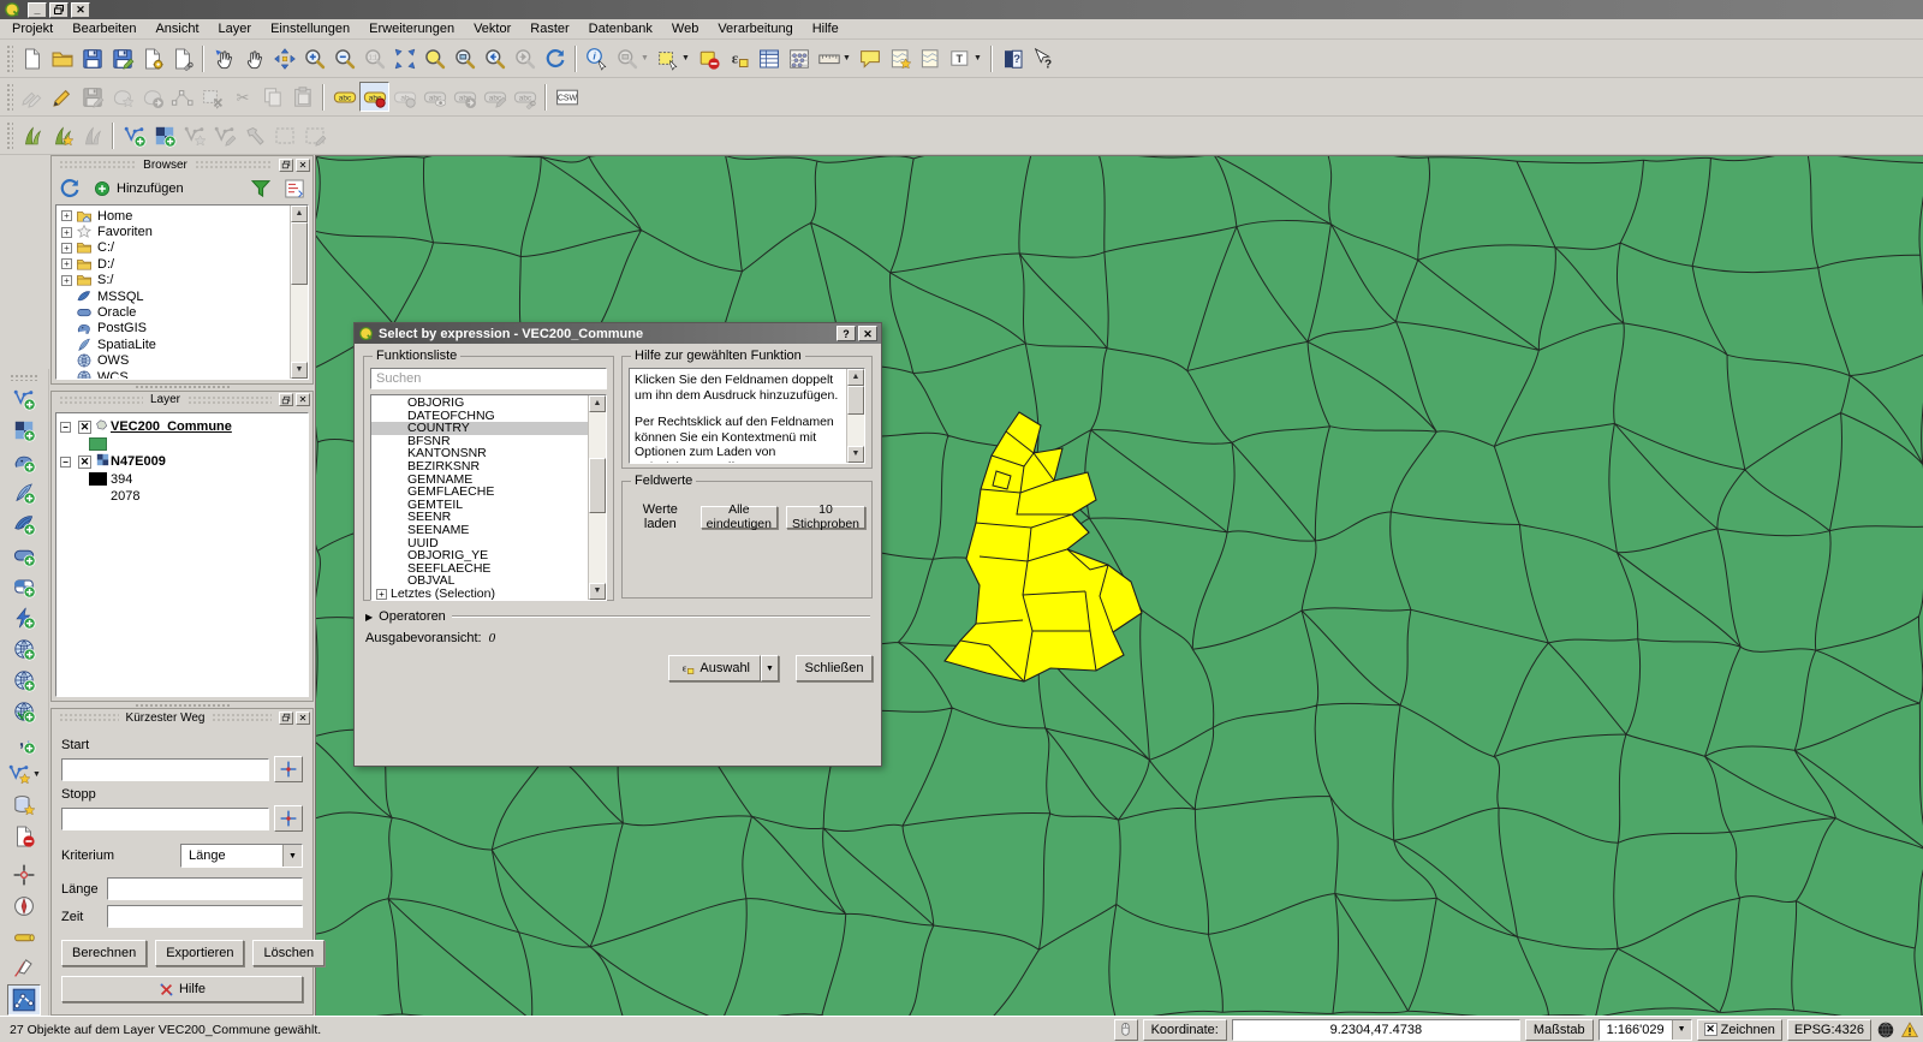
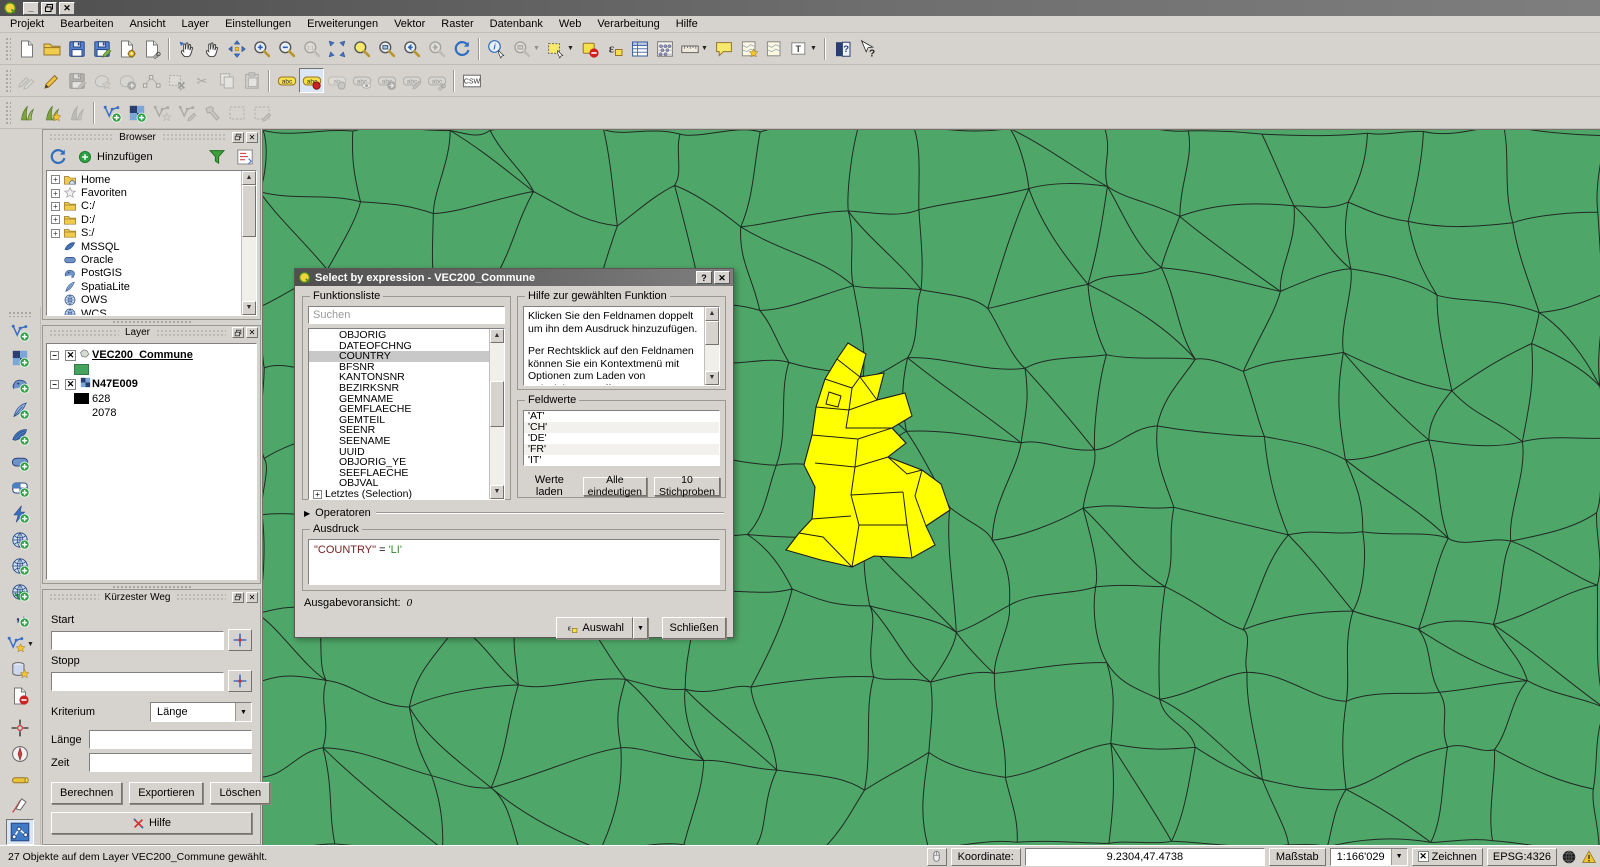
  _
  ✕
  Projekt
  Bearbeiten
  Ansicht
  Layer
  Einstellungen
  Erweiterungen
  Vektor
  Raster
  Datenbank
  Web
  Verarbeitung
  Hilfe
  i
  ε
  T
  ?
  ?
  ✂
  ,
  ,
  Browser
  ✕
  Hinzufügen
  +
  Home
  +
  Favoriten
  +
  C:/
  +
  D:/
  +
  S:/
  MSSQL
  Oracle
  PostGIS
  SpatiaLite
  OWS
  WCS
  Layer
  ✕
  −
  ✕
  VEC200_Commune
  −
  ✕
  N47E009
- 394
+ 628
  2078
  Kürzester Weg
  ✕
  Start
  Stopp
  Kriterium
  Länge
  Länge
  Zeit
  Berechnen
  Exportieren
  Löschen
  Hilfe
  Select by expression - VEC200_Commune
  ?
  ✕
  Funktionsliste
  Suchen
  OBJORIG
  DATEOFCHNG
  COUNTRY
  BFSNR
  KANTONSNR
  BEZIRKSNR
  GEMNAME
  GEMFLAECHE
  GEMTEIL
  SEENR
  SEENAME
  UUID
  OBJORIG_YE
  SEEFLAECHE
  OBJVAL
  +
  Letztes (Selection)
  Hilfe zur gewählten Funktion
  Klicken Sie den Feldnamen doppelt um ihn dem Ausdruck hinzuzufügen.
  Per Rechtsklick auf den Feldnamen können Sie ein Kontextmenü mit Optionen zum Laden von
  Feldwerte
+ 'AT'
+ 'CH'
+ 'DE'
+ 'FR'
+ 'IT'
  Werte laden
  Alle eindeutigen
  10 Stichproben
  ▶
  Operatoren
+ Ausdruck
+ "COUNTRY" = 'LI'
  Ausgabevoransicht:
  0
  ε
  Auswahl
  Schließen
  27 Objekte auf dem Layer VEC200_Commune gewählt.
  Koordinate:
  9.2304,47.4738
  Maßstab
  1:166'029
  ✕
  Zeichnen
  EPSG:4326
